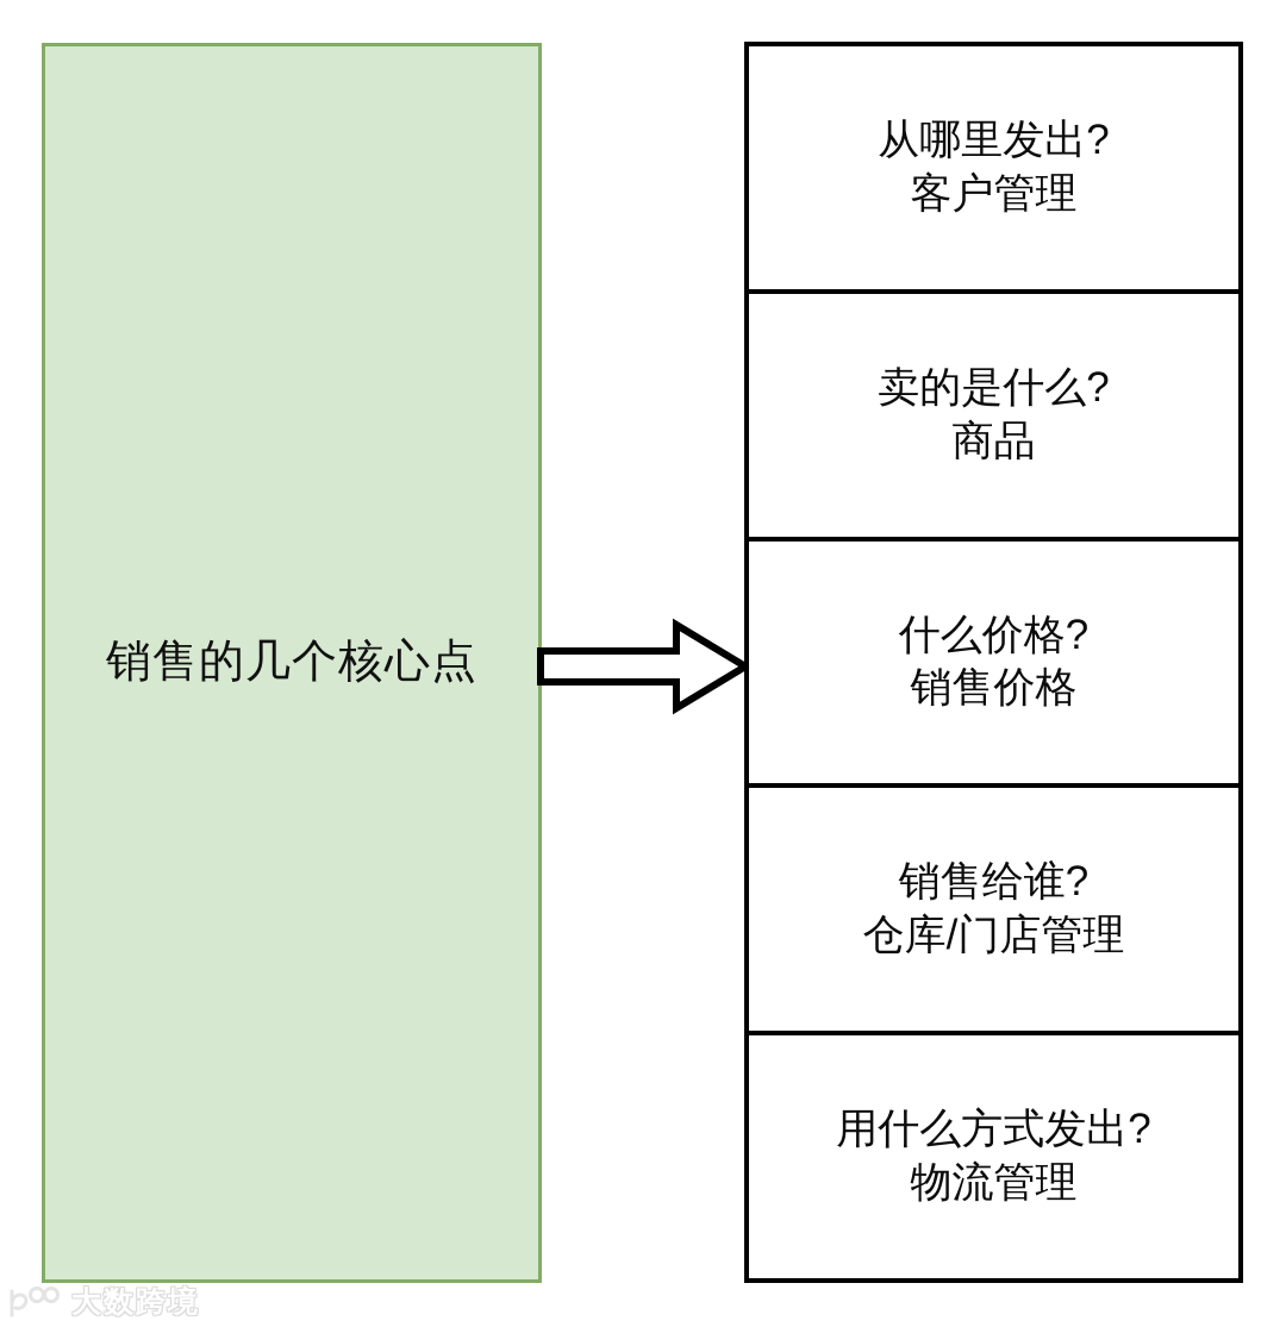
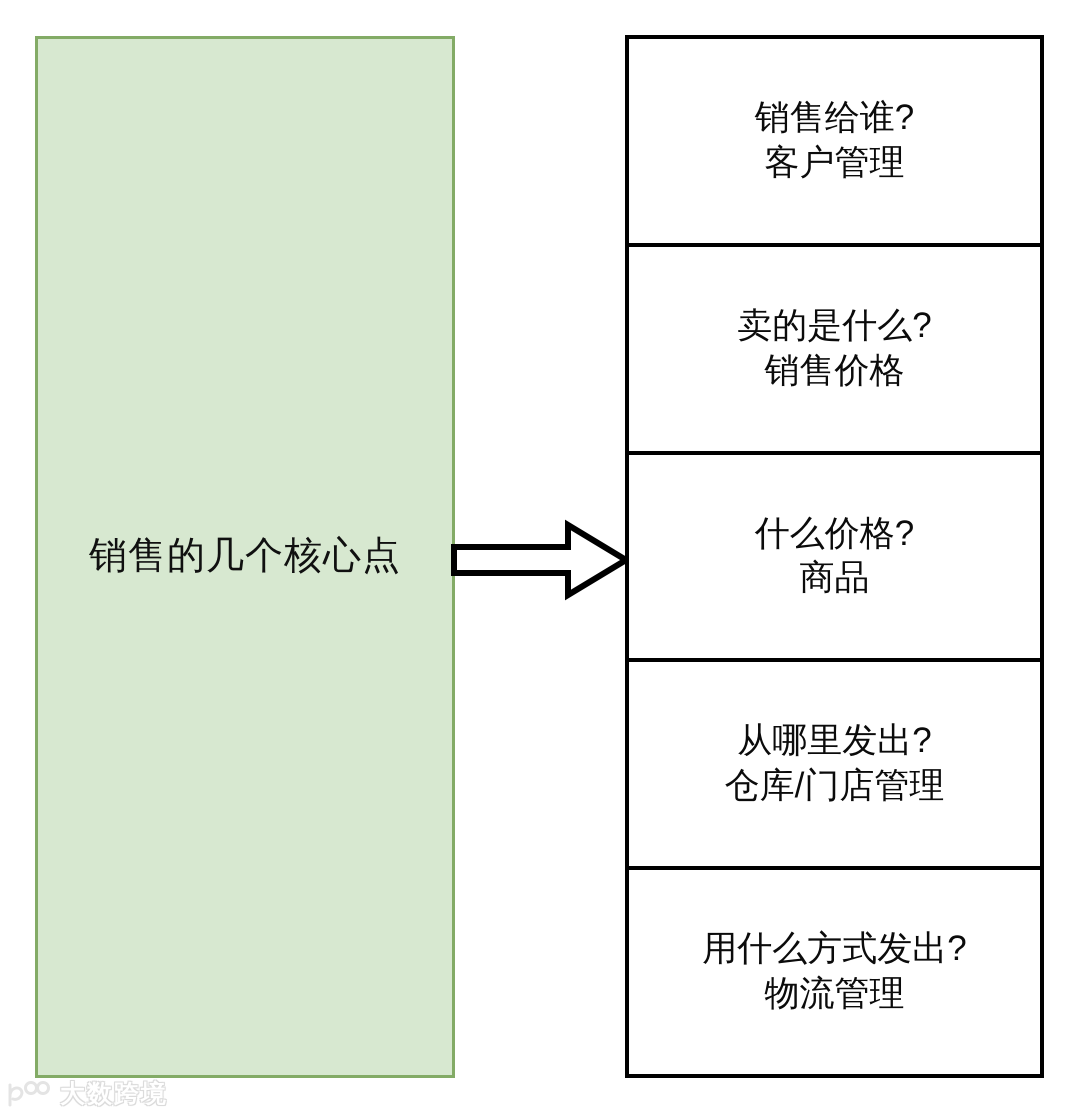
  销售的几个核心点
- 从哪里发出?
+ 销售给谁?
  客户管理
  卖的是什么?
- 商品
+ 销售价格
  什么价格?
- 销售价格
+ 商品
- 销售给谁?
+ 从哪里发出?
  仓库/门店管理
  用什么方式发出?
  物流管理
  大数跨境
